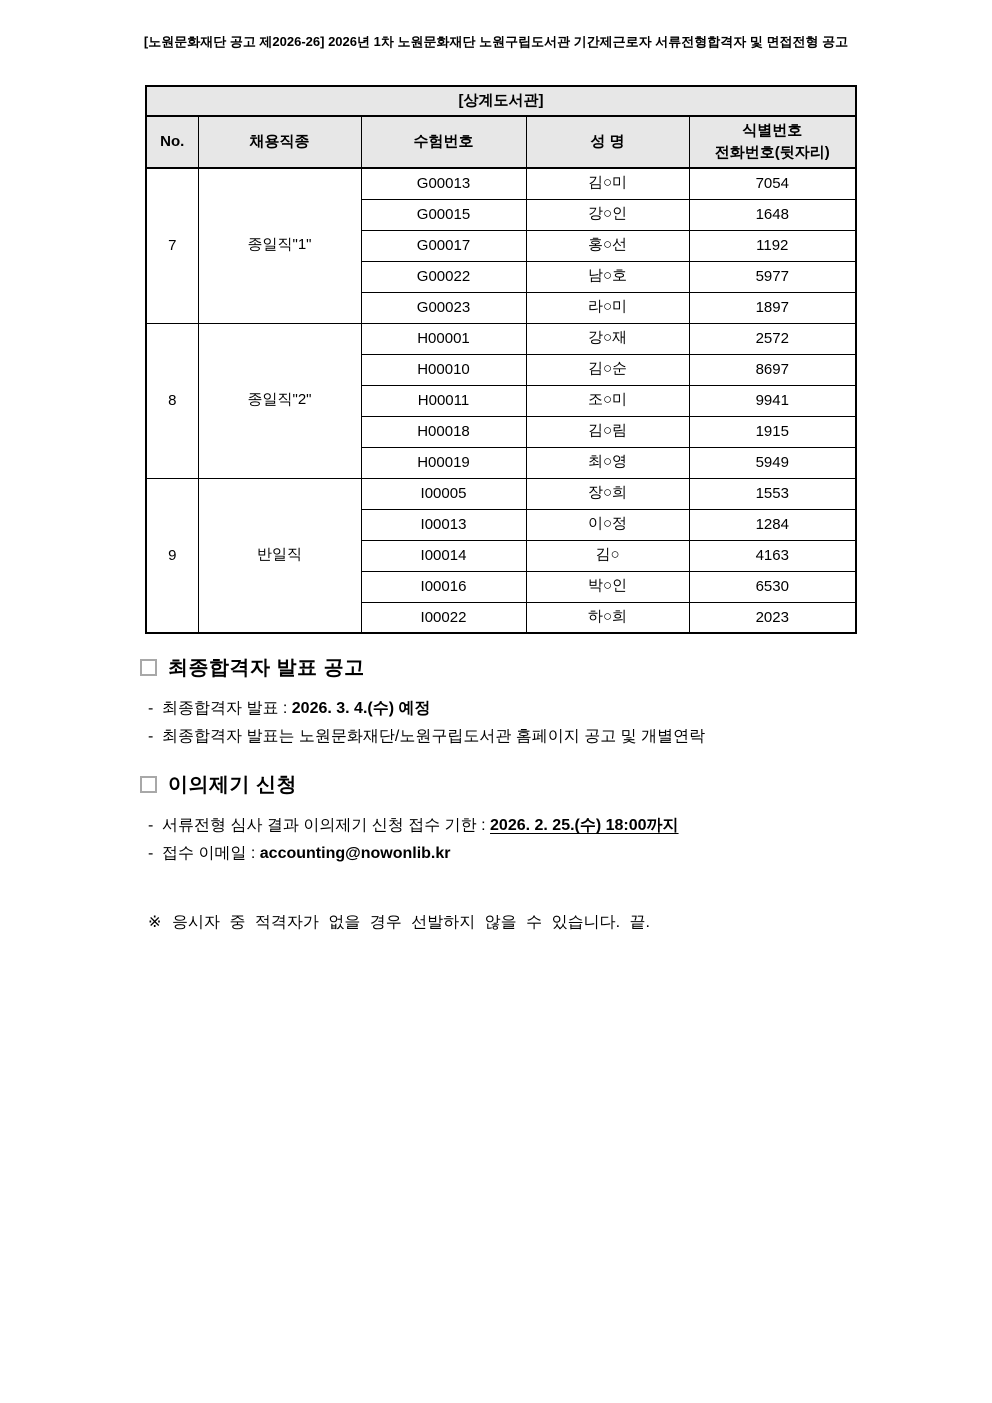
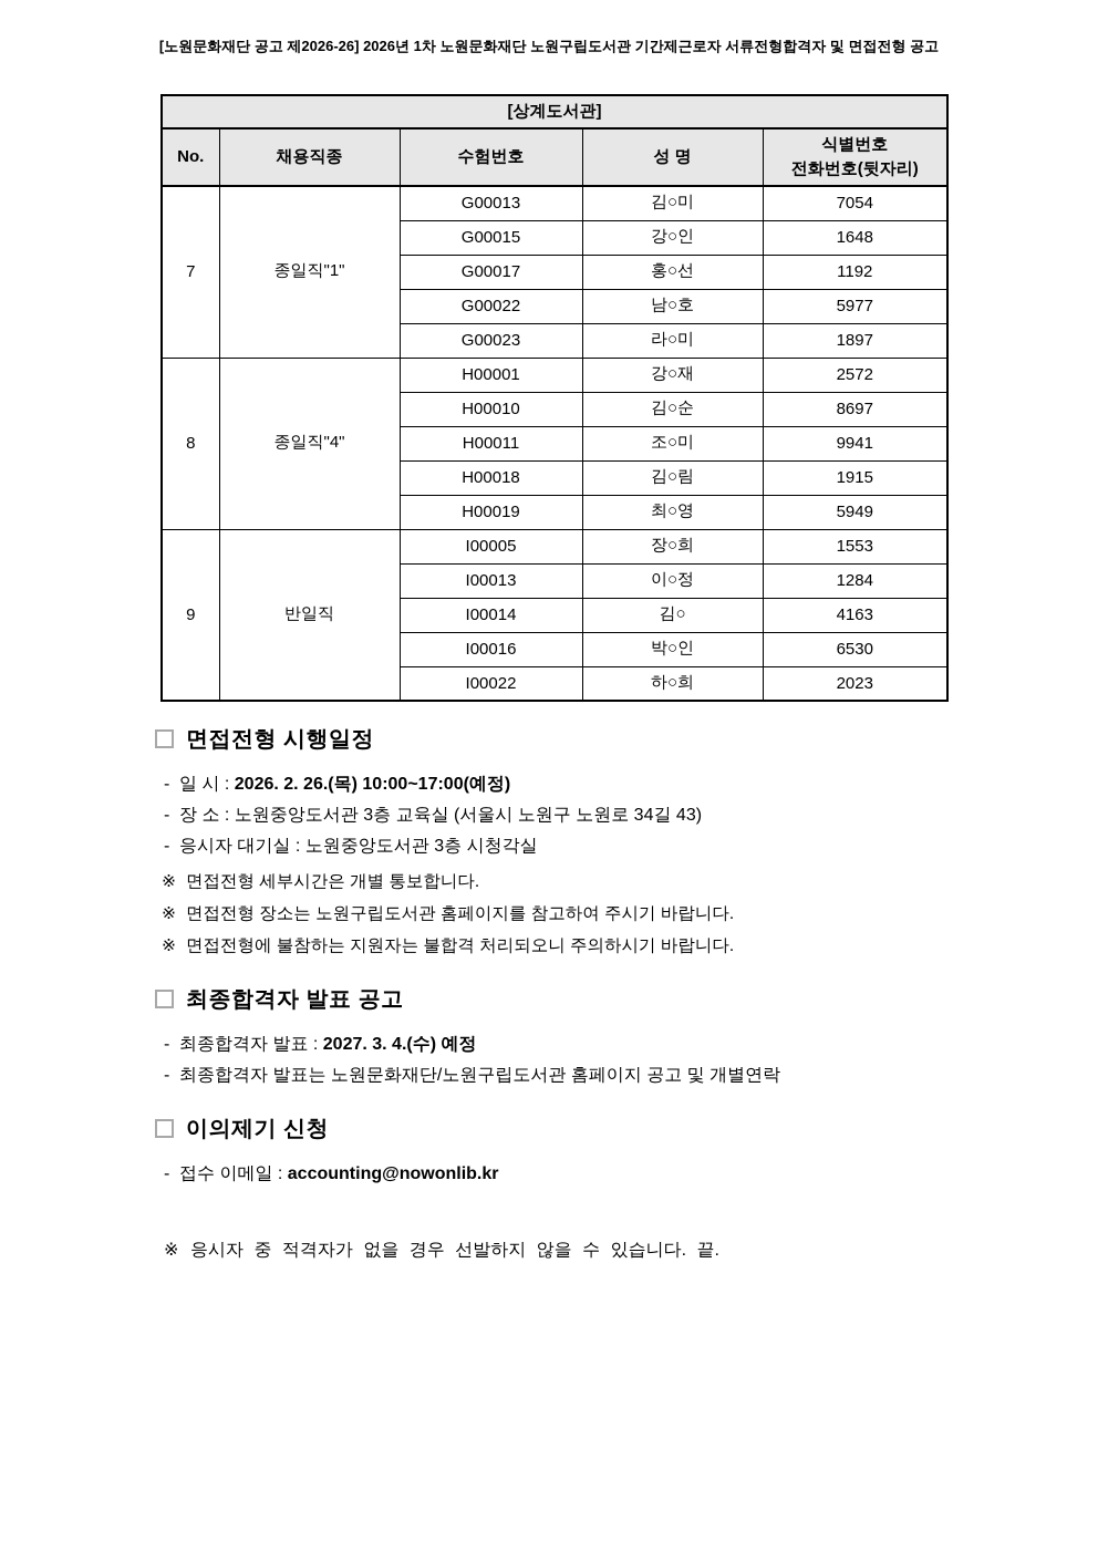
  [노원문화재단 공고 제2026-26] 2026년 1차 노원문화재단 노원구립도서관 기간제근로자 서류전형합격자 및 면접전형 공고
  [상계도서관]
  No.	채용직종	수험번호	성 명	식별번호 전화번호(뒷자리)
  7	종일직"1"	G00013	김○미	7054
  G00015	강○인	1648
  G00017	홍○선	1192
  G00022	남○호	5977
  G00023	라○미	1897
- 8	종일직"2"	H00001	강○재	2572
+ 8	종일직"4"	H00001	강○재	2572
  H00010	김○순	8697
  H00011	조○미	9941
  H00018	김○림	1915
  H00019	최○영	5949
  9	반일직	I00005	장○희	1553
  I00013	이○정	1284
  I00014	김○	4163
  I00016	박○인	6530
  I00022	하○희	2023
+ 면접전형 시행일정
+ - 일 시 : 2026. 2. 26.(목) 10:00~17:00(예정)
+ - 장 소 : 노원중앙도서관 3층 교육실 (서울시 노원구 노원로 34길 43)
+ - 응시자 대기실 : 노원중앙도서관 3층 시청각실
+ ※ 면접전형 세부시간은 개별 통보합니다.
+ ※ 면접전형 장소는 노원구립도서관 홈페이지를 참고하여 주시기 바랍니다.
+ ※ 면접전형에 불참하는 지원자는 불합격 처리되오니 주의하시기 바랍니다.
  최종합격자 발표 공고
- - 최종합격자 발표 : 2026. 3. 4.(수) 예정
+ - 최종합격자 발표 : 2027. 3. 4.(수) 예정
  - 최종합격자 발표는 노원문화재단/노원구립도서관 홈페이지 공고 및 개별연락
  이의제기 신청
- - 서류전형 심사 결과 이의제기 신청 접수 기한 : 2026. 2. 25.(수) 18:00까지
  - 접수 이메일 : accounting@nowonlib.kr
  ※ 응시자 중 적격자가 없을 경우 선발하지 않을 수 있습니다. 끝.
